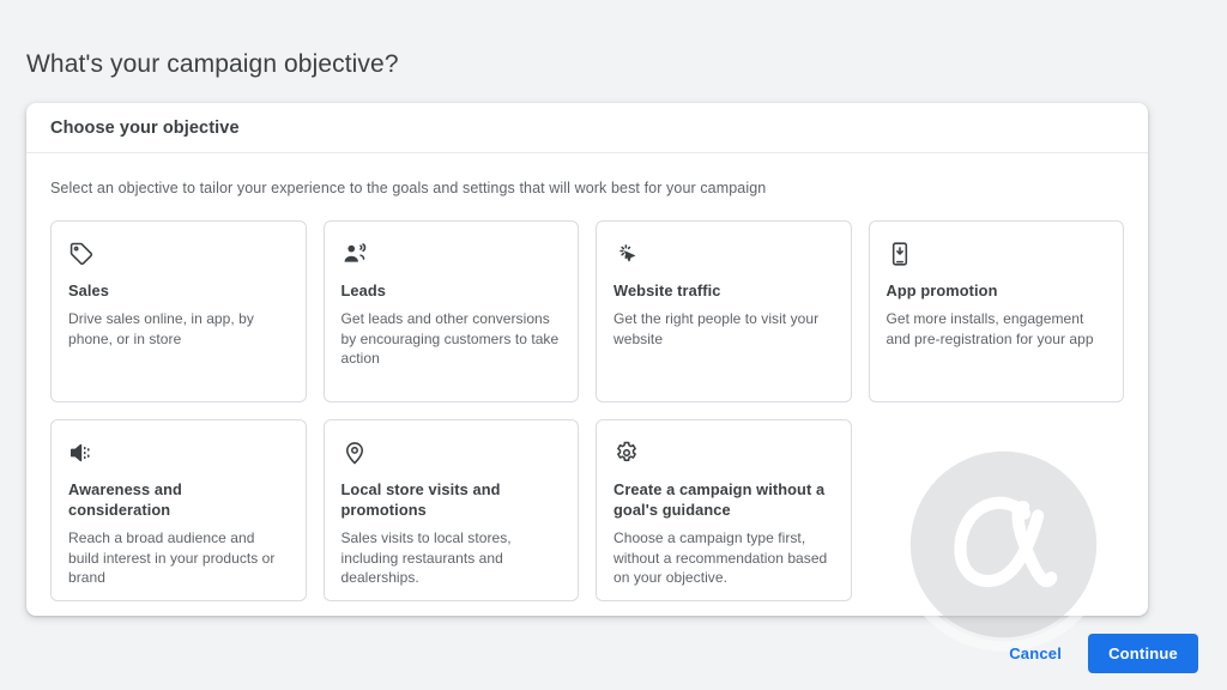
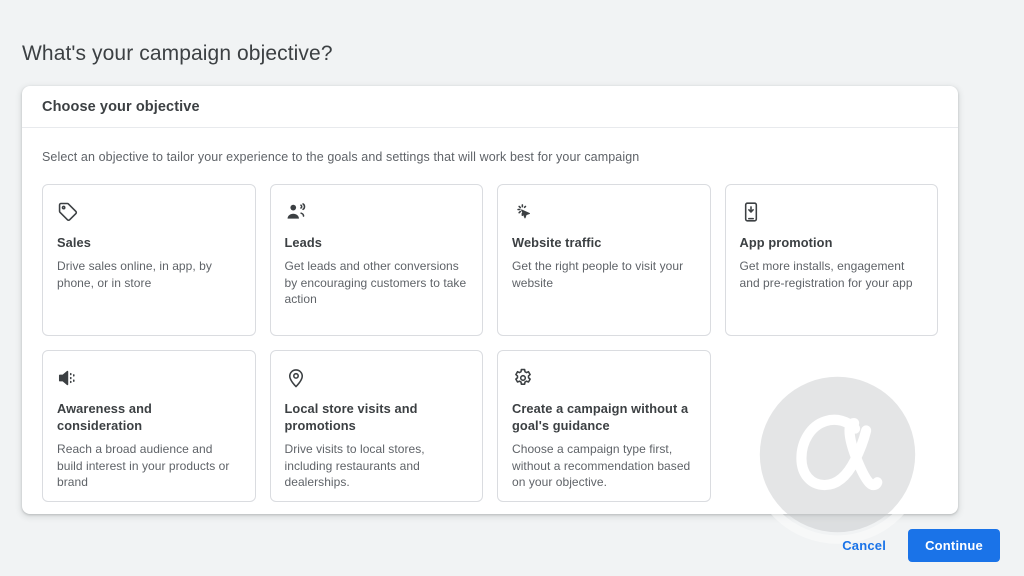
  What's your campaign objective?
  Choose your objective
  Select an objective to tailor your experience to the goals and settings that will work best for your campaign
  Sales
  Drive sales online, in app, by phone, or in store
  Leads
  Get leads and other conversions by encouraging customers to take action
  Website traffic
  Get the right people to visit your website
  App promotion
  Get more installs, engagement and pre-registration for your app
  Awareness and consideration
  Reach a broad audience and build interest in your products or brand
  Local store visits and promotions
- Sales visits to local stores, including restaurants and dealerships.
+ Drive visits to local stores, including restaurants and dealerships.
  Create a campaign without a goal's guidance
  Choose a campaign type first, without a recommendation based on your objective.
  Cancel
  Continue
